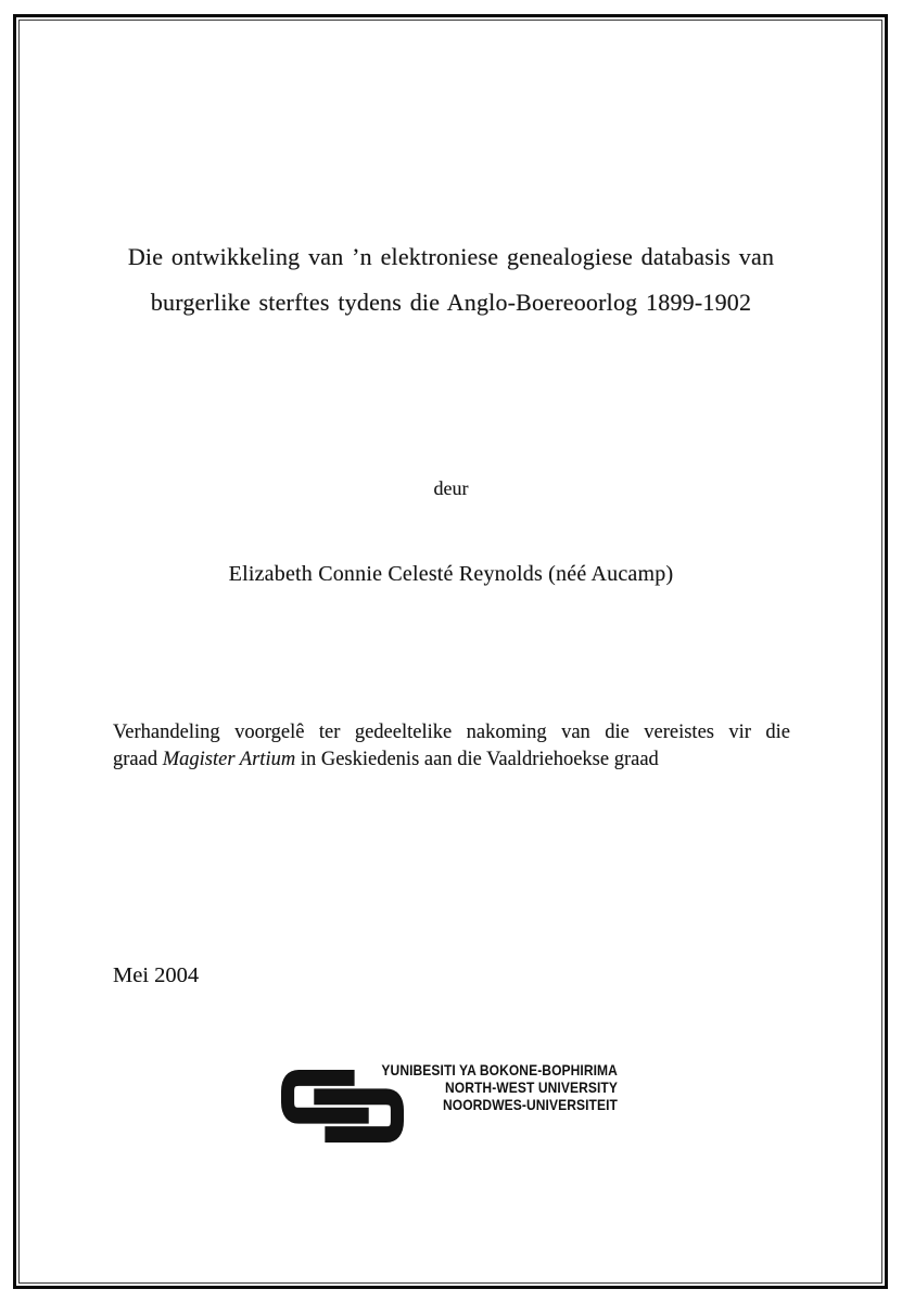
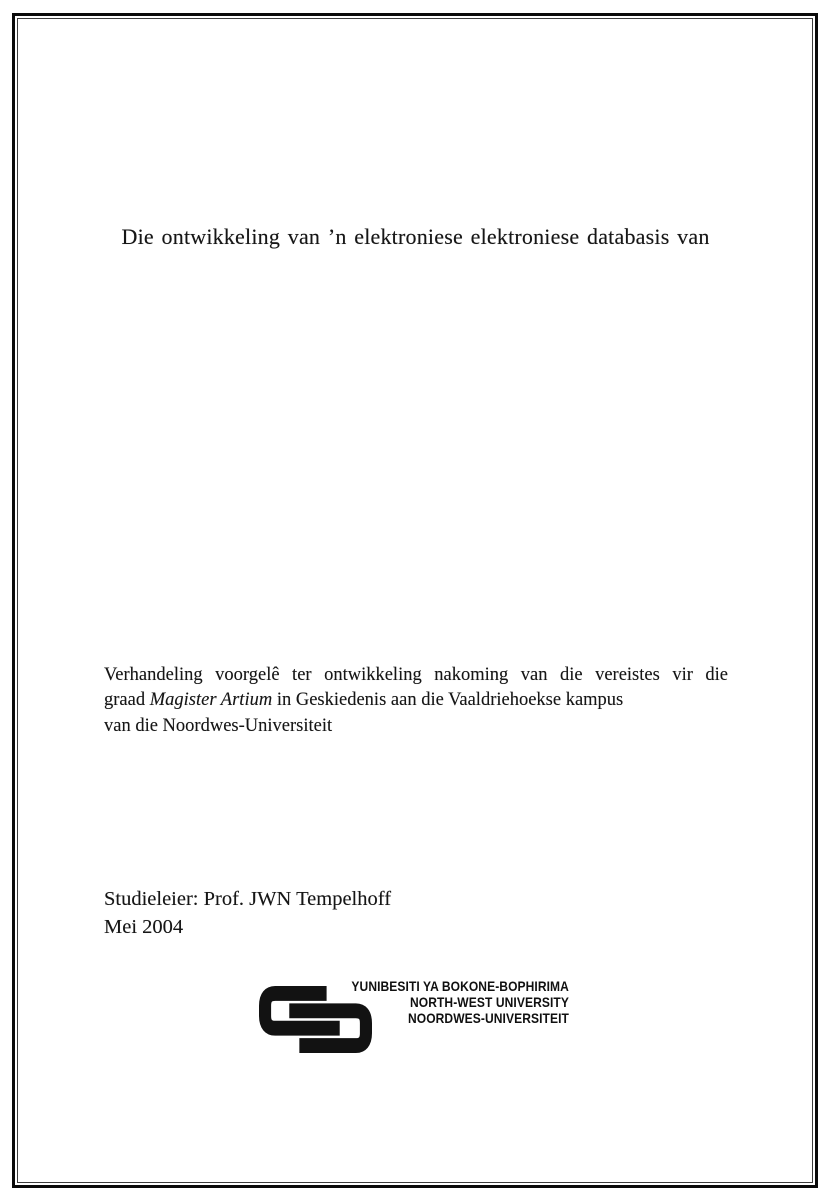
- Die ontwikkeling van ’n elektroniese genealogiese databasis van
+ Die ontwikkeling van ’n elektroniese elektroniese databasis van
- burgerlike sterftes tydens die Anglo-Boereoorlog 1899-1902
- deur
- Elizabeth Connie Celesté Reynolds (néé Aucamp)
- Verhandeling voorgelê ter gedeeltelike nakoming van die vereistes vir die
+ Verhandeling voorgelê ter ontwikkeling nakoming van die vereistes vir die
- graad Magister Artium in Geskiedenis aan die Vaaldriehoekse graad
+ graad Magister Artium in Geskiedenis aan die Vaaldriehoekse kampus
+ van die Noordwes-Universiteit
+ Studieleier: Prof. JWN Tempelhoff
  Mei 2004
  YUNIBESITI YA BOKONE-BOPHIRIMA
  NORTH-WEST UNIVERSITY
  NOORDWES-UNIVERSITEIT
